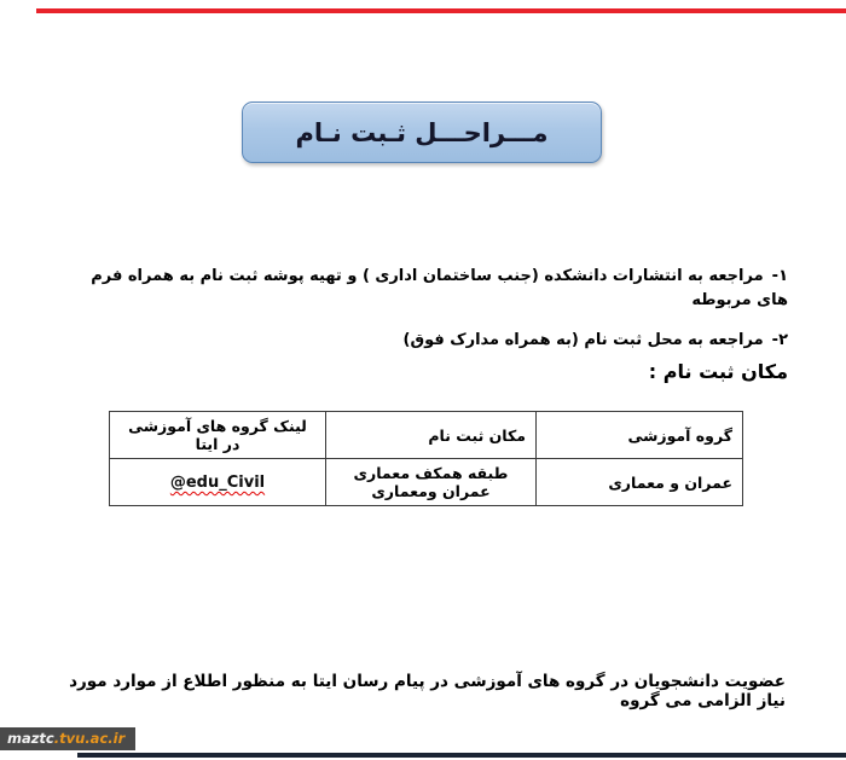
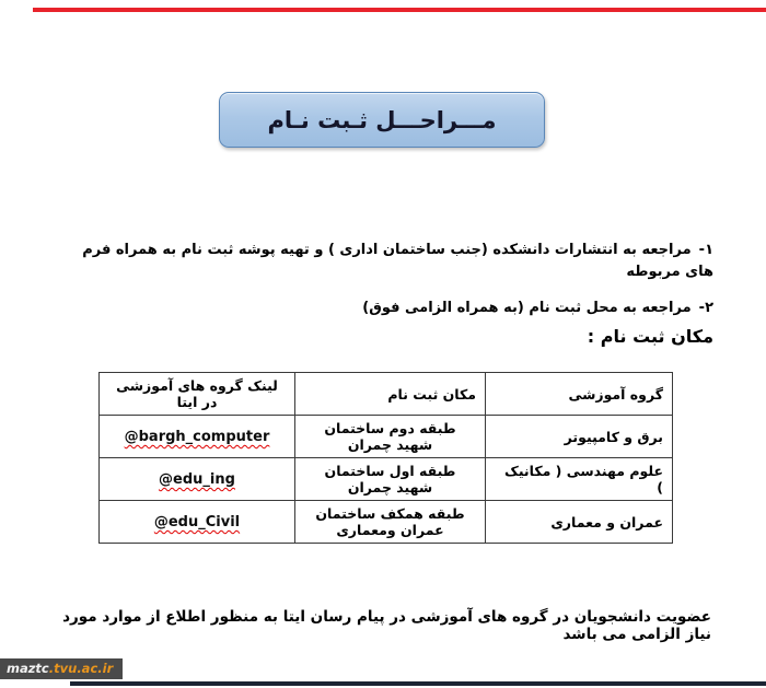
  مـــراحـــل ثـبت نـام
  ۱-مراجعه به انتشارات دانشکده (جنب ساختمان اداری ) و تهیه پوشه ثبت نام به همراه فرم های مربوطه
- ۲-مراجعه به محل ثبت نام (به همراه مدارک فوق)
+ ۲-مراجعه به محل ثبت نام (به همراه الزامی فوق)
  مکان ثبت نام :
  گروه آموزشی	مکان ثبت نام	لینک گروه های آموزشی در ایتا
+ برق و کامپیوتر	طبقه دوم ساختمان شهید چمران	@bargh_computer
+ علوم مهندسی ( مکانیک )	طبقه اول ساختمان شهید چمران	@edu_ing
- عمران و معماری	طبقه همکف معماری عمران ومعماری	@edu_Civil
+ عمران و معماری	طبقه همکف ساختمان عمران ومعماری	@edu_Civil
- عضویت دانشجویان در گروه های آموزشی در پیام رسان ایتا به منظور اطلاع از موارد مورد نیاز الزامی می گروه
+ عضویت دانشجویان در گروه های آموزشی در پیام رسان ایتا به منظور اطلاع از موارد مورد نیاز الزامی می باشد
  maztc.tvu.ac.ir
